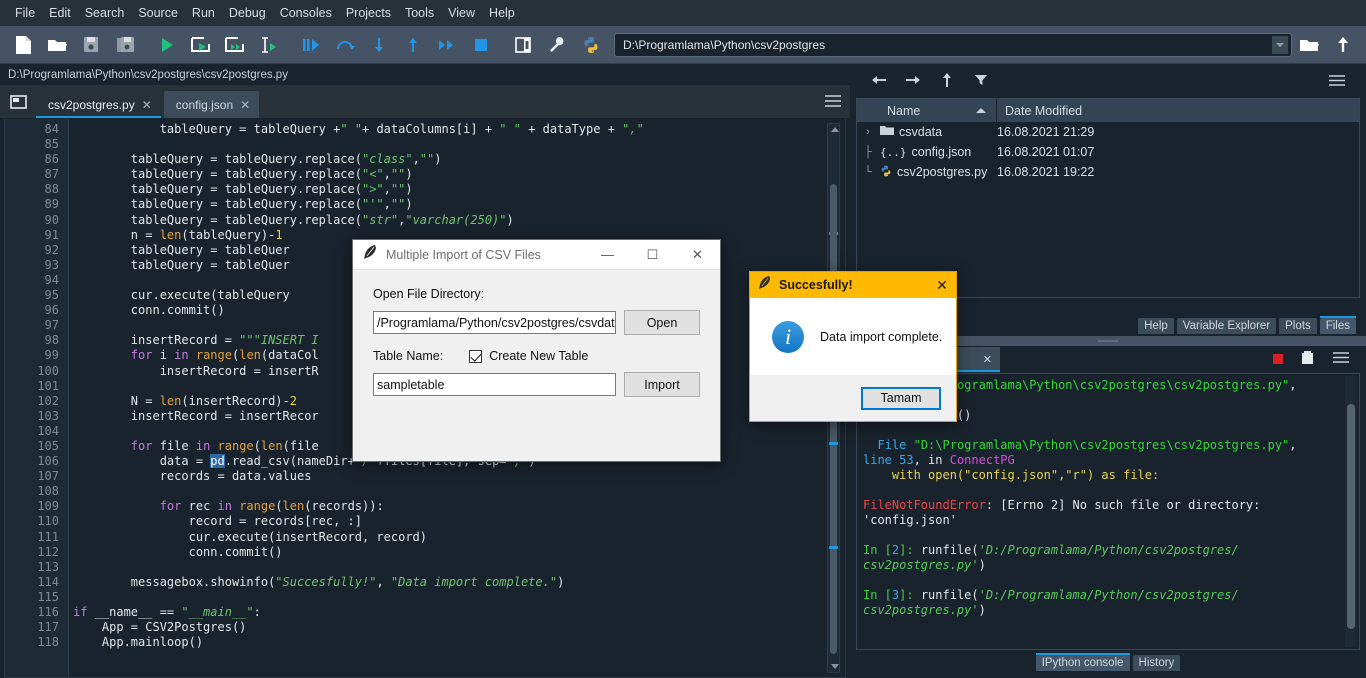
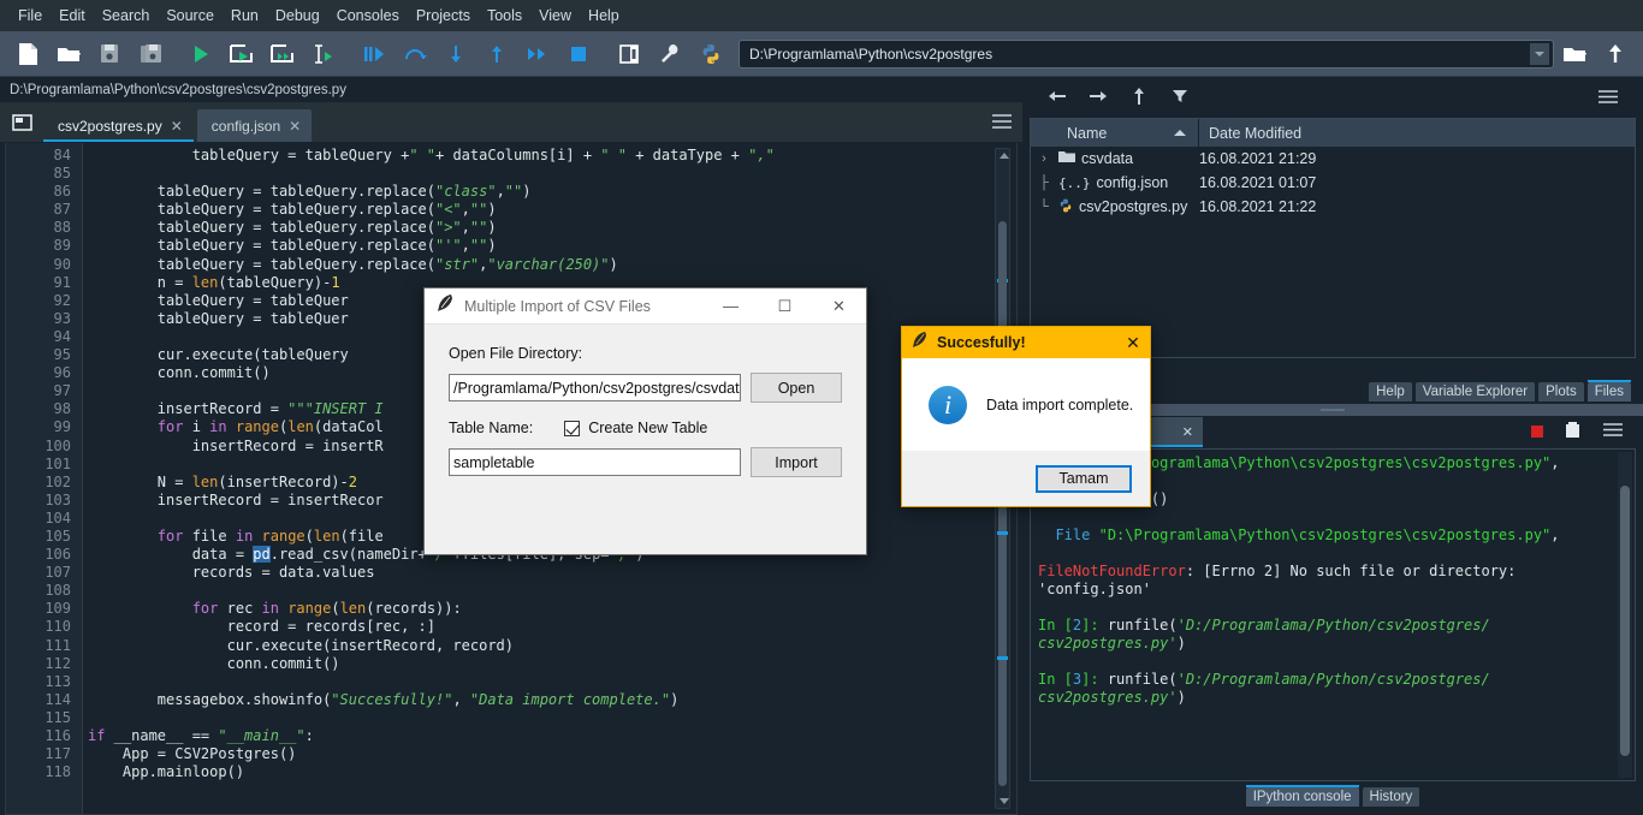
  File
  Edit
  Search
  Source
  Run
  Debug
  Consoles
  Projects
  Tools
  View
  Help
  D:\Programlama\Python\csv2postgres
  D:\Programlama\Python\csv2postgres\csv2postgres.py
  csv2postgres.py
  ✕
  config.json
  ✕
  84
  85
  86
  87
  88
  89
  90
  91
  92
  93
  94
  95
  96
  97
  98
  99
  100
  101
  102
  103
  104
  105
  106
  107
  108
  109
  110
  111
  112
  113
  114
  115
  116
  117
  118
  tableQuery = tableQuery +" "+ dataColumns[i] + " " + dataType + ","
  tableQuery = tableQuery.replace("class","")
  tableQuery = tableQuery.replace("<","")
  tableQuery = tableQuery.replace(">","")
  tableQuery = tableQuery.replace("'","")
  tableQuery = tableQuery.replace("str","varchar(250)")
  n = len(tableQuery)-1
  tableQuery = tableQuer
  tableQuery = tableQuer
  cur.execute(tableQuery
  conn.commit()
  insertRecord = """INSERT I
  for i in range(len(dataCol
  insertRecord = insertR
  N = len(insertRecord)-2
  insertRecord = insertRecor
  for file in range(len(file
  records = data.values
  for rec in range(len(records)):
  record = records[rec, :]
  cur.execute(insertRecord, record)
  conn.commit()
  messagebox.showinfo("Succesfully!", "Data import complete.")
  if __name__ == "__main__":
  App = CSV2Postgres()
  App.mainloop()
  Name
  Date Modified
  ›
  csvdata
  16.08.2021 21:29
  ├
  {..}
  config.json
  16.08.2021 01:07
  └
  csv2postgres.py
- 16.08.2021 19:22
+ 16.08.2021 21:22
  Help
  Variable Explorer
  Plots
  Files
  ✕
  ogramlama\Python\csv2postgres\csv2postgres.py",
  File "D:\Programlama\Python\csv2postgres\csv2postgres.py",
- line 53, in ConnectPG
- with open("config.json","r") as file:
  FileNotFoundError: [Errno 2] No such file or directory:
  'config.json'
  In [2]: runfile('D:/Programlama/Python/csv2postgres/
  csv2postgres.py')
  In [3]: runfile('D:/Programlama/Python/csv2postgres/
  csv2postgres.py')
  IPython console
  History
  Multiple Import of CSV Files
  —
  ☐
  ✕
  Open File Directory:
  /Programlama/Python/csv2postgres/csvdat
  Open
  Table Name:
  Create New Table
  sampletable
  Import
  Succesfully!
  ✕
  i
  Data import complete.
  Tamam
